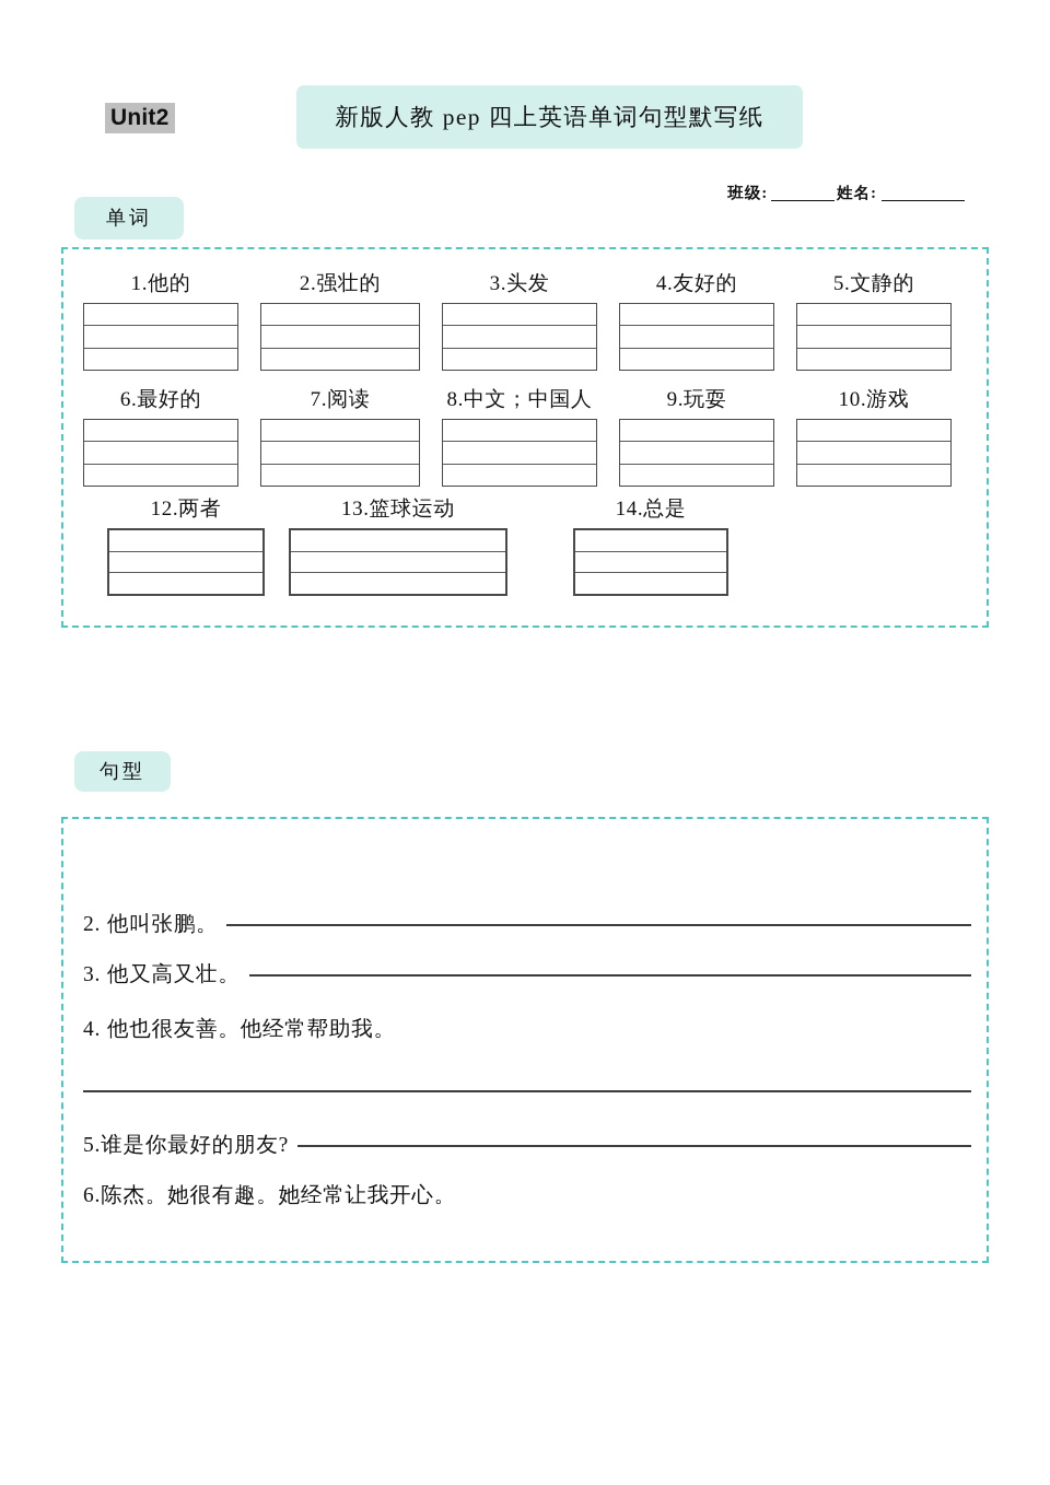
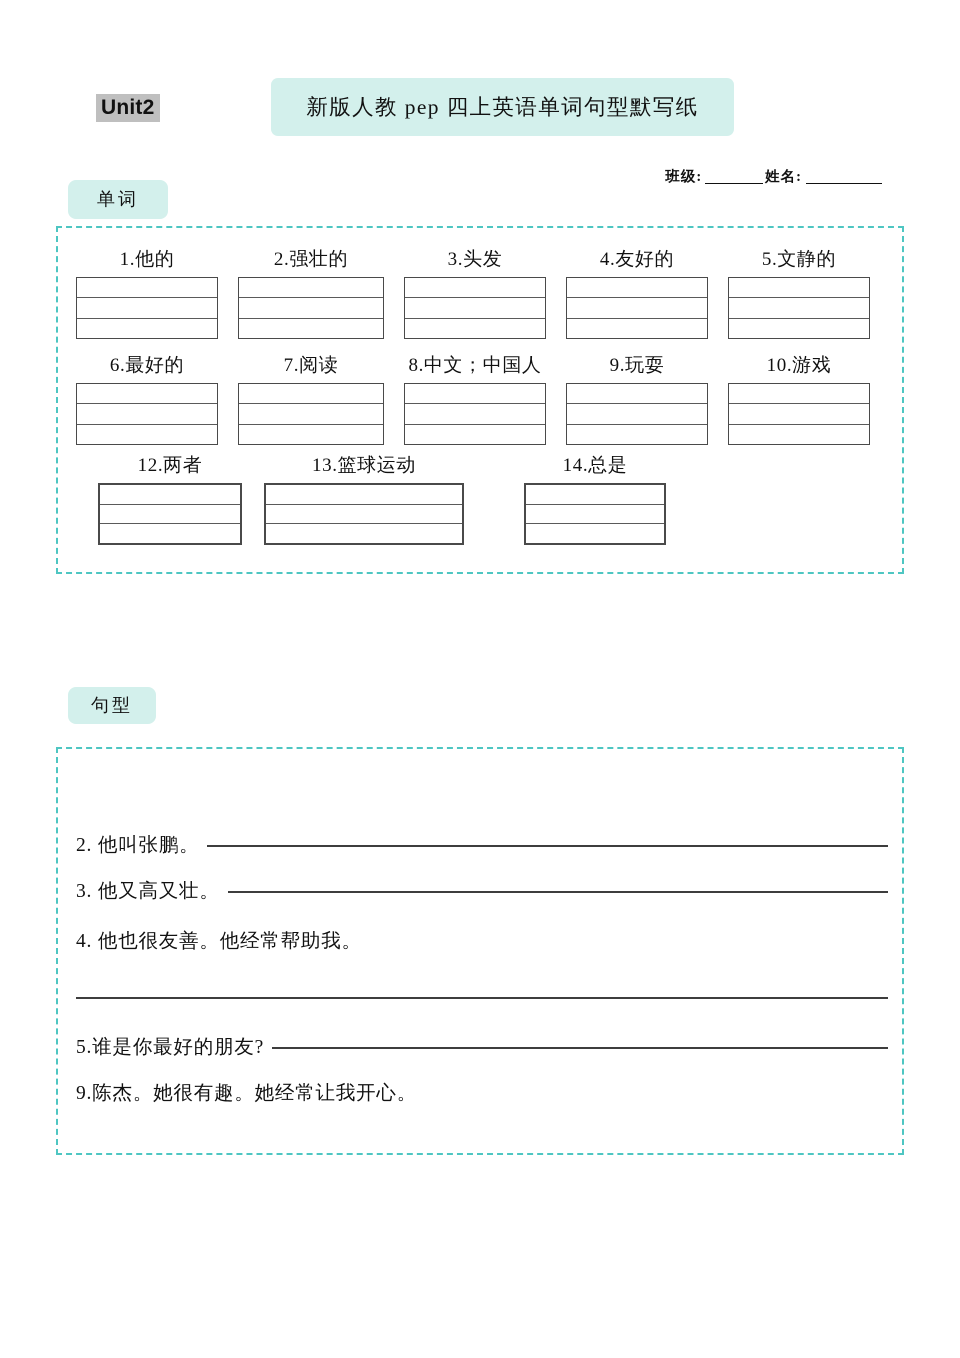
  Unit2
  新版人教 pep 四上英语单词句型默写纸
  班级:
  姓名:
  单词
  1.他的
  2.强壮的
  3.头发
  4.友好的
  5.文静的
  6.最好的
  7.阅读
  8.中文；中国人
  9.玩耍
  10.游戏
  12.两者
  13.篮球运动
  14.总是
  句型
  2. 他叫张鹏。
  3. 他又高又壮。
  4. 他也很友善。他经常帮助我。
  5.谁是你最好的朋友?
- 6.陈杰。她很有趣。她经常让我开心。
+ 9.陈杰。她很有趣。她经常让我开心。
